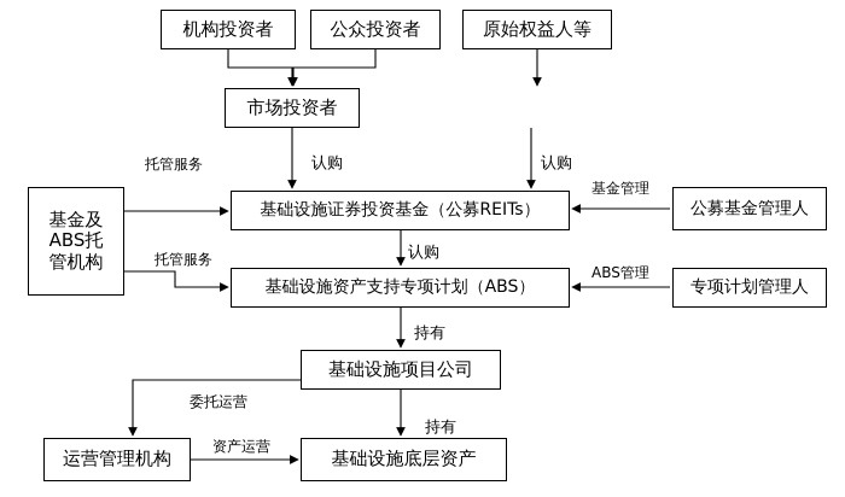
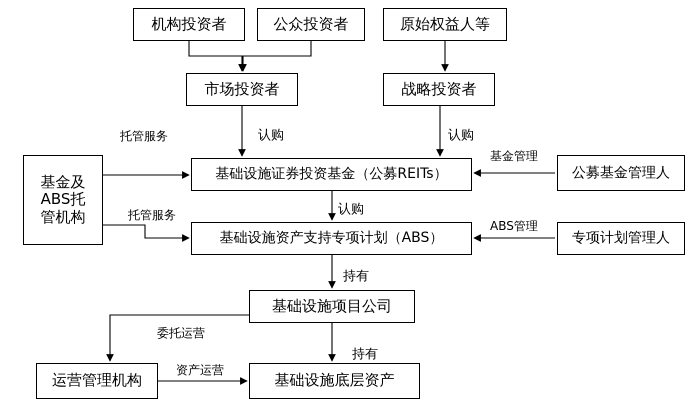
  机构投资者
  公众投资者
  原始权益人等
  市场投资者
+ 战略投资者
  基金及
  ABS托
  管机构
  基础设施证券投资基金（公募REITs）
  公募基金管理人
  基础设施资产支持专项计划（ABS）
  专项计划管理人
  基础设施项目公司
  运营管理机构
  基础设施底层资产
  认购
  认购
  托管服务
  托管服务
  基金管理
  认购
  ABS管理
  持有
  委托运营
  持有
  资产运营
